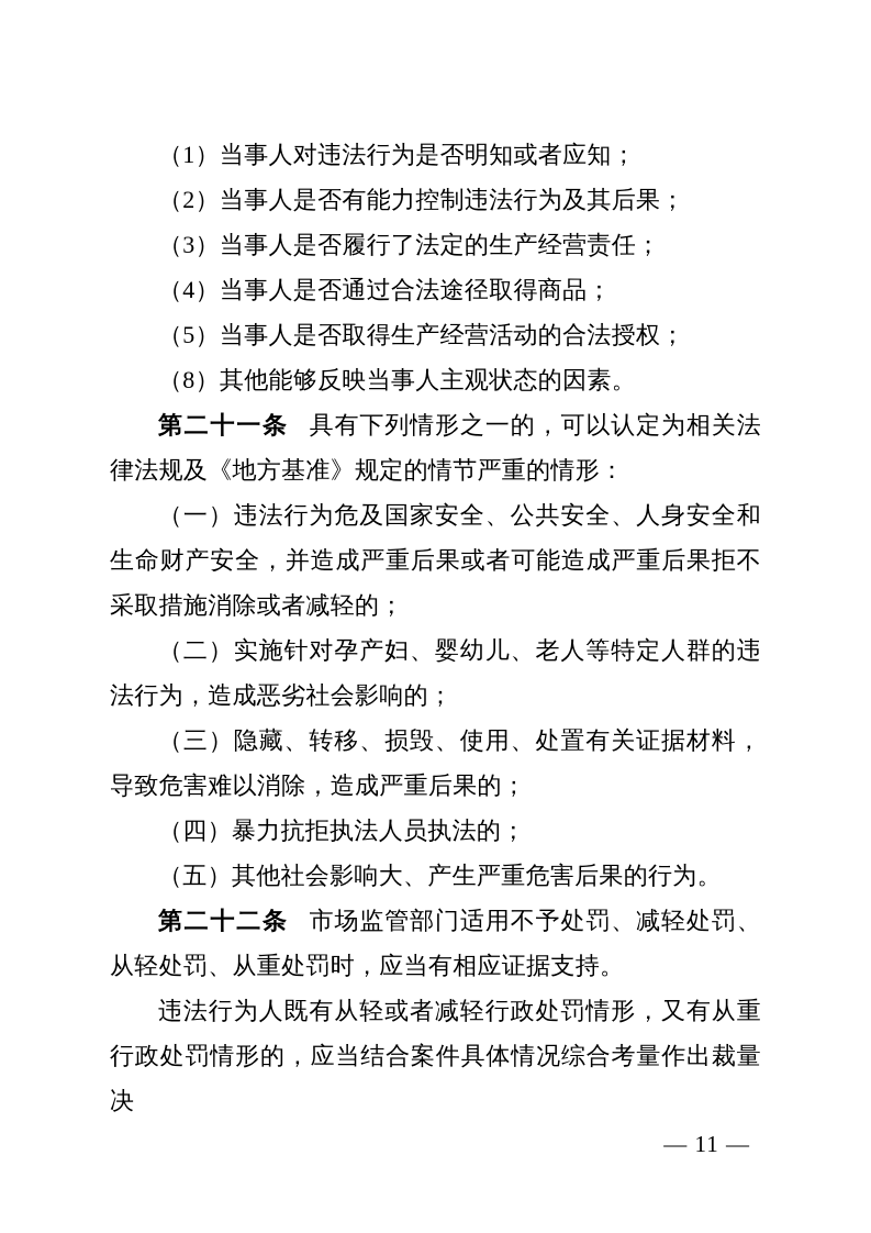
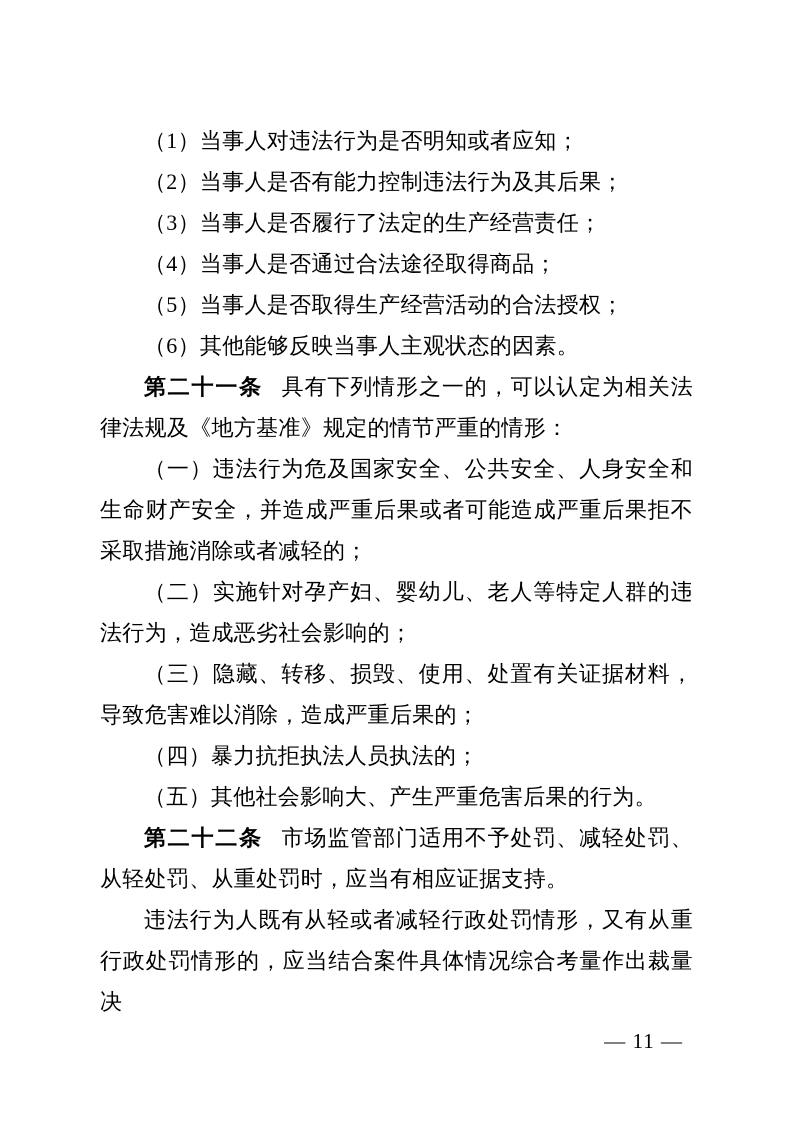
  （1）当事人对违法行为是否明知或者应知；
  （2）当事人是否有能力控制违法行为及其后果；
  （3）当事人是否履行了法定的生产经营责任；
  （4）当事人是否通过合法途径取得商品；
  （5）当事人是否取得生产经营活动的合法授权；
- （8）其他能够反映当事人主观状态的因素。
+ （6）其他能够反映当事人主观状态的因素。
  第二十一条 具有下列情形之一的，可以认定为相关法律法规及《地方基准》规定的情节严重的情形：
  （一）违法行为危及国家安全、公共安全、人身安全和生命财产安全，并造成严重后果或者可能造成严重后果拒不采取措施消除或者减轻的；
  （二）实施针对孕产妇、婴幼儿、老人等特定人群的违法行为，造成恶劣社会影响的；
  （三）隐藏、转移、损毁、使用、处置有关证据材料，导致危害难以消除，造成严重后果的；
  （四）暴力抗拒执法人员执法的；
  （五）其他社会影响大、产生严重危害后果的行为。
  第二十二条 市场监管部门适用不予处罚、减轻处罚、从轻处罚、从重处罚时，应当有相应证据支持。
  违法行为人既有从轻或者减轻行政处罚情形，又有从重行政处罚情形的，应当结合案件具体情况综合考量作出裁量决
  — 11 —
